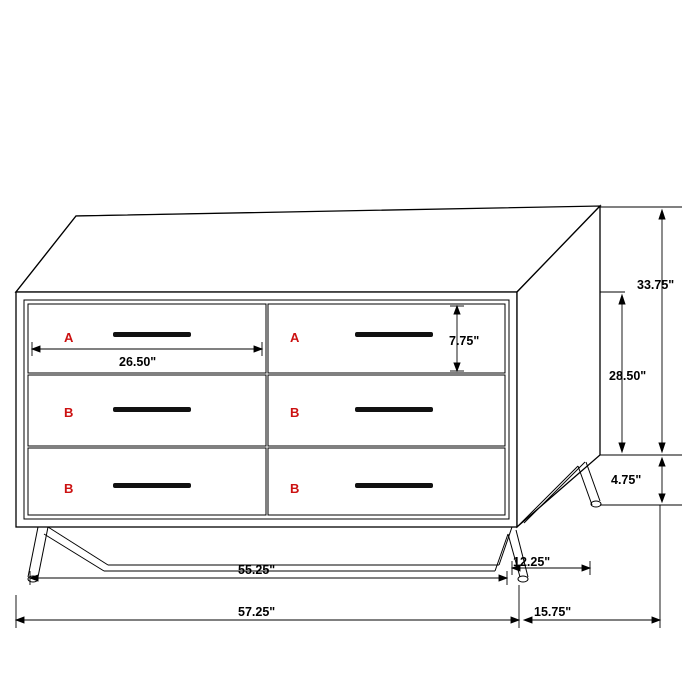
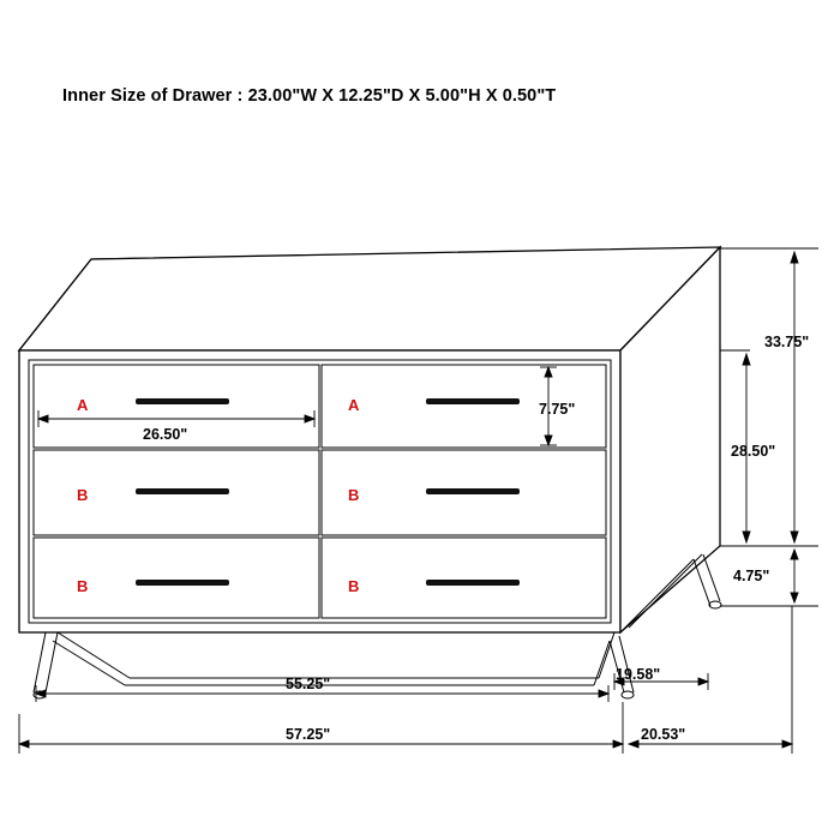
+ Inner Size of Drawer : 23.00"W X 12.25"D X 5.00"H X 0.50"T
  A
  A
  B
  B
  B
  B
  26.50"
  7.75"
  33.75"
  28.50"
  4.75"
  55.25"
- 12.25"
+ 19.58"
  57.25"
- 15.75"
+ 20.53"
